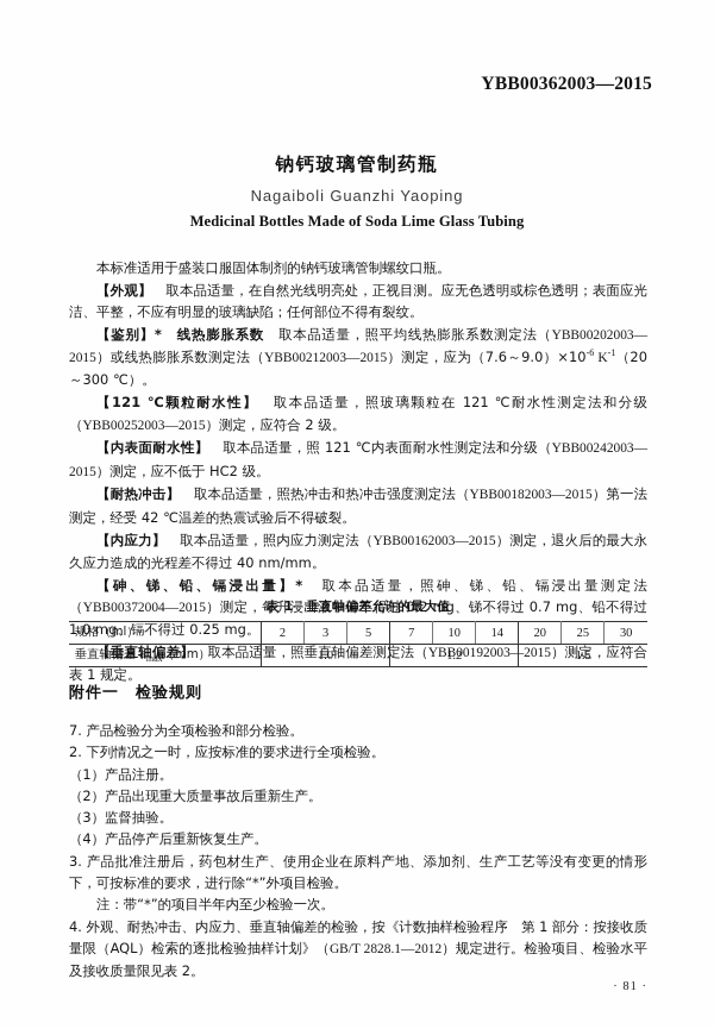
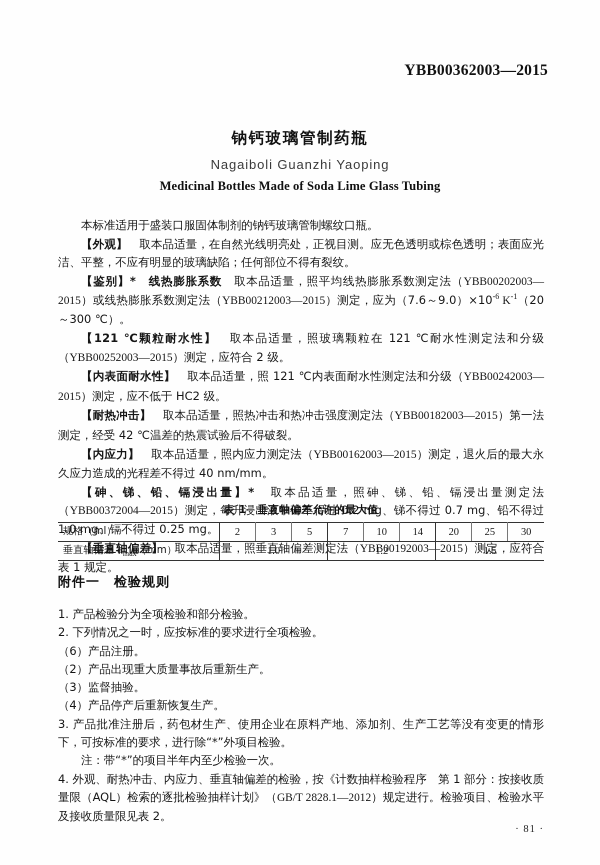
  YBB00362003—2015
  钠钙玻璃管制药瓶
  Nagaiboli Guanzhi Yaoping
  Medicinal Bottles Made of Soda Lime Glass Tubing
  本标准适用于盛装口服固体制剂的钠钙玻璃管制螺纹口瓶。
  【外观】 取本品适量，在自然光线明亮处，正视目测。应无色透明或棕色透明；表面应光洁、平整，不应有明显的玻璃缺陷；任何部位不得有裂纹。
  【鉴别】* 线热膨胀系数 取本品适量，照平均线热膨胀系数测定法（YBB00202003—2015）或线热膨胀系数测定法（YBB00212003—2015）测定，应为（7.6～9.0）×10-6 K-1（20～300 ℃）。
  【121 ℃颗粒耐水性】 取本品适量，照玻璃颗粒在 121 ℃耐水性测定法和分级（YBB00252003—2015）测定，应符合 2 级。
  【内表面耐水性】 取本品适量，照 121 ℃内表面耐水性测定法和分级（YBB00242003—2015）测定，应不低于 HC2 级。
  【耐热冲击】 取本品适量，照热冲击和热冲击强度测定法（YBB00182003—2015）第一法测定，经受 42 ℃温差的热震试验后不得破裂。
  【内应力】 取本品适量，照内应力测定法（YBB00162003—2015）测定，退火后的最大永久应力造成的光程差不得过 40 nm/mm。
  【砷、锑、铅、镉浸出量】* 取本品适量，照砷、锑、铅、镉浸出量测定法（YBB00372004—2015）测定，每升浸出液中砷不得过 0.2 mg、锑不得过 0.7 mg、铅不得过 1.0 mg、镉不得过 0.25 mg。
  【垂直轴偏差】 取本品适量，照垂直轴偏差测定法（YBB00192003—2015）测定，应符合表 1 规定。
  表 1 垂直轴偏差允许的最大值
  规格（ml）	2	3	5	7	10	14	20	25	30
  垂直轴偏差 amax（mm）	1.0	1.2	1.5
  附件一 检验规则
- 7. 产品检验分为全项检验和部分检验。
+ 1. 产品检验分为全项检验和部分检验。
  2. 下列情况之一时，应按标准的要求进行全项检验。
- （1）产品注册。
+ （6）产品注册。
  （2）产品出现重大质量事故后重新生产。
  （3）监督抽验。
  （4）产品停产后重新恢复生产。
  3. 产品批准注册后，药包材生产、使用企业在原料产地、添加剂、生产工艺等没有变更的情形下，可按标准的要求，进行除“*”外项目检验。
  注：带“*”的项目半年内至少检验一次。
  4. 外观、耐热冲击、内应力、垂直轴偏差的检验，按《计数抽样检验程序 第 1 部分：按接收质量限（AQL）检索的逐批检验抽样计划》（GB/T 2828.1—2012）规定进行。检验项目、检验水平及接收质量限见表 2。
  · 81 ·
